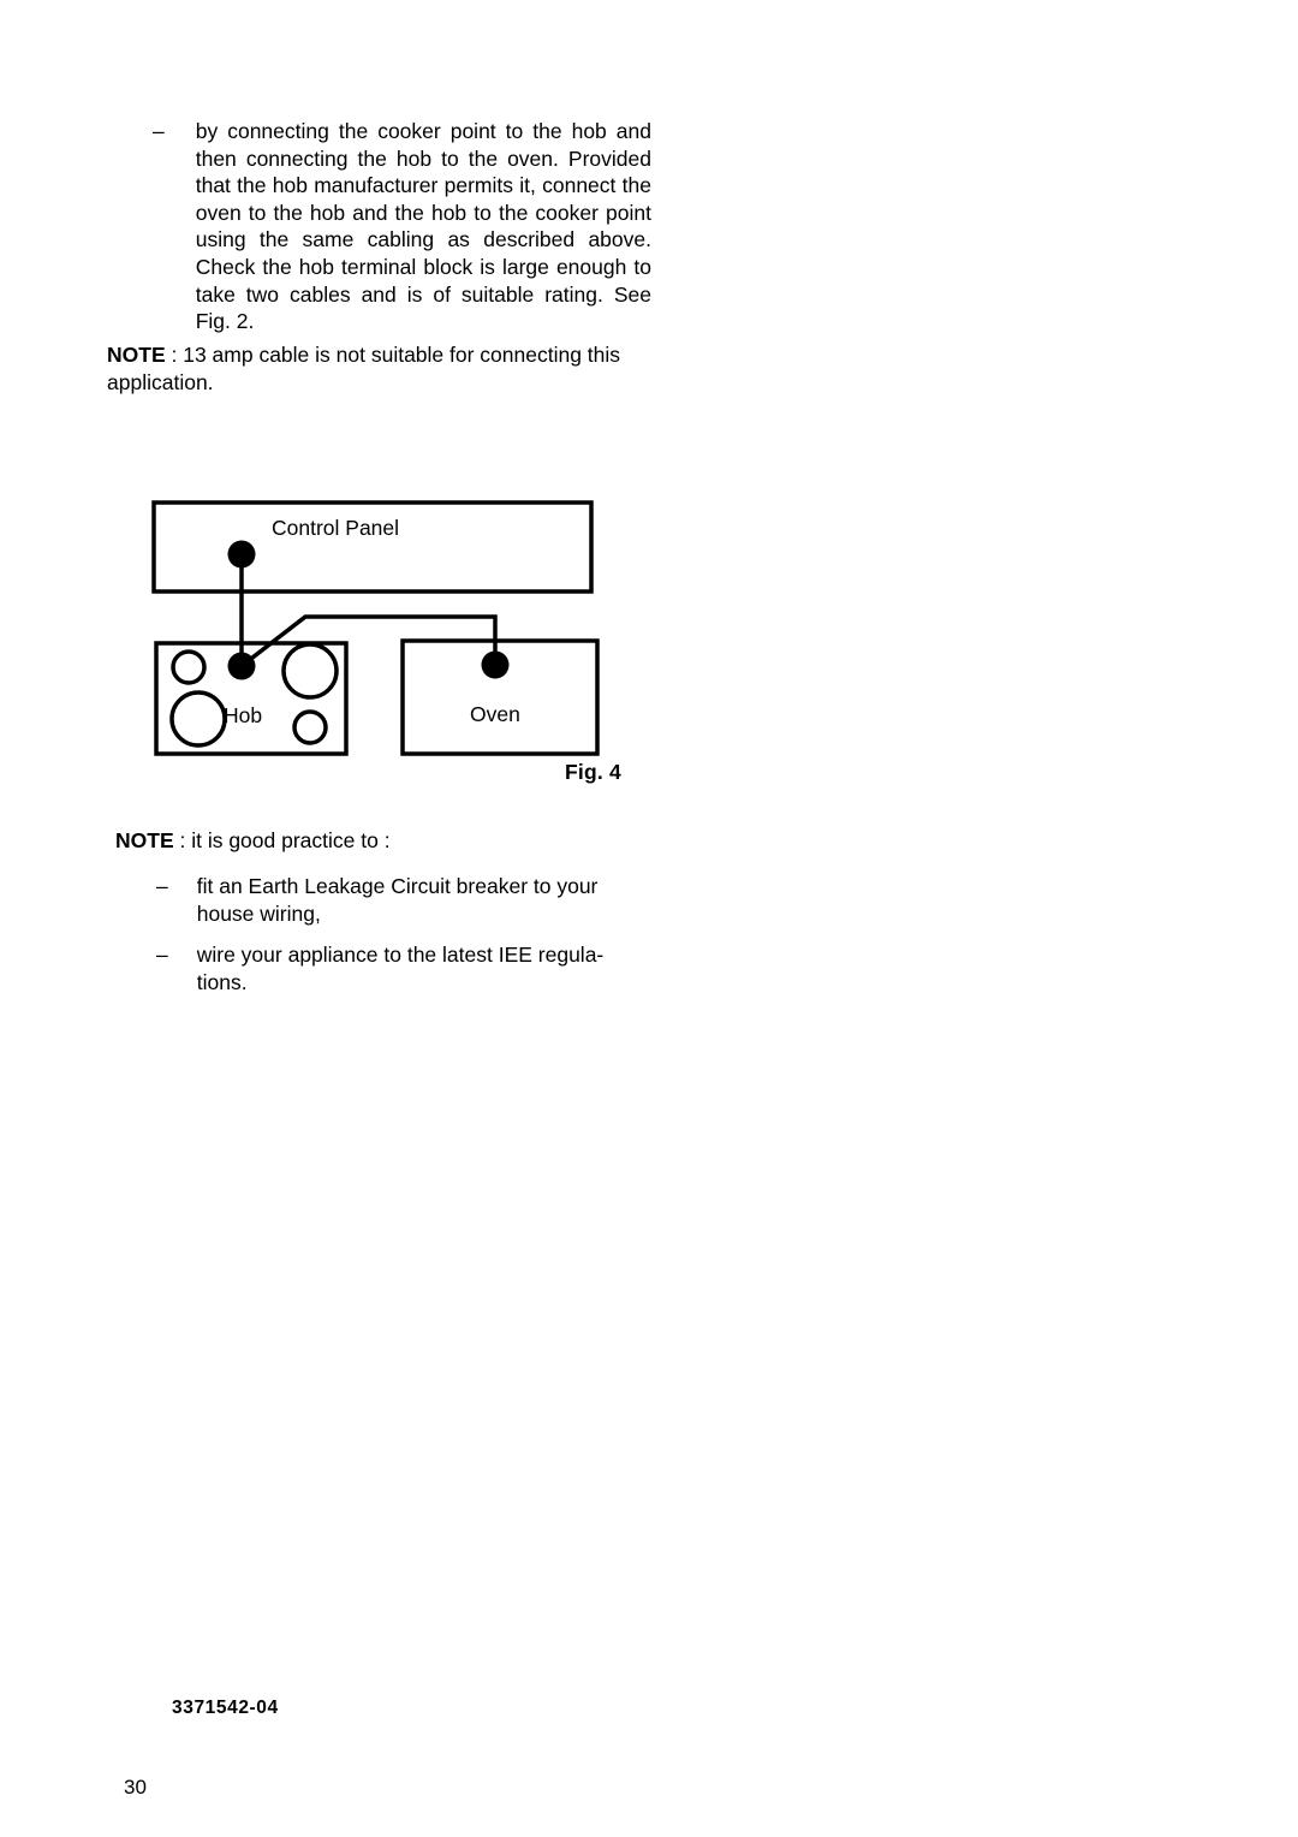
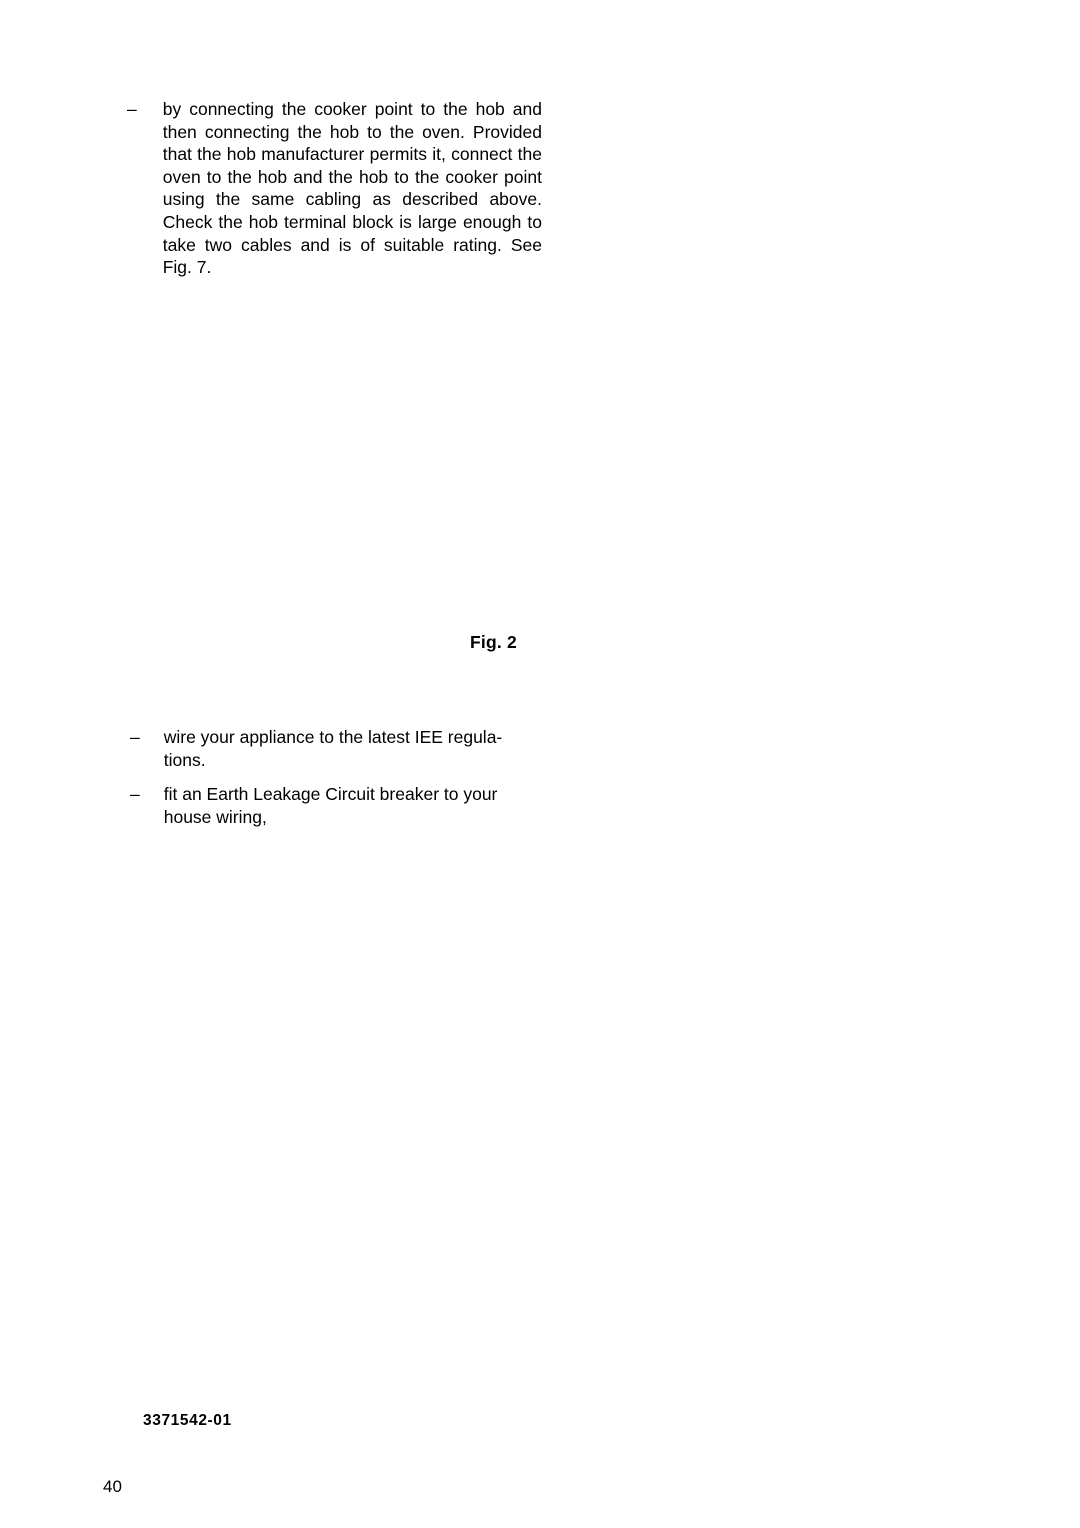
  –
- by connecting the cooker point to the hob and then connecting the hob to the oven. Provided that the hob manufacturer permits it, connect the oven to the hob and the hob to the cooker point using the same cabling as described above. Check the hob terminal block is large enough to take two cables and is of suitable rating. See Fig. 2.
+ by connecting the cooker point to the hob and then connecting the hob to the oven. Provided that the hob manufacturer permits it, connect the oven to the hob and the hob to the cooker point using the same cabling as described above. Check the hob terminal block is large enough to take two cables and is of suitable rating. See Fig. 7.
- NOTE : 13 amp cable is not suitable for connecting this application.
- Control Panel
- Hob
- Oven
- Fig. 4
+ Fig. 2
- NOTE : it is good practice to :
  –
- fit an Earth Leakage Circuit breaker to your house wiring,
+ wire your appliance to the latest IEE regula-tions.
  –
- wire your appliance to the latest IEE regula-tions.
+ fit an Earth Leakage Circuit breaker to your house wiring,
- 3371542-04
+ 3371542-01
- 30
+ 40
